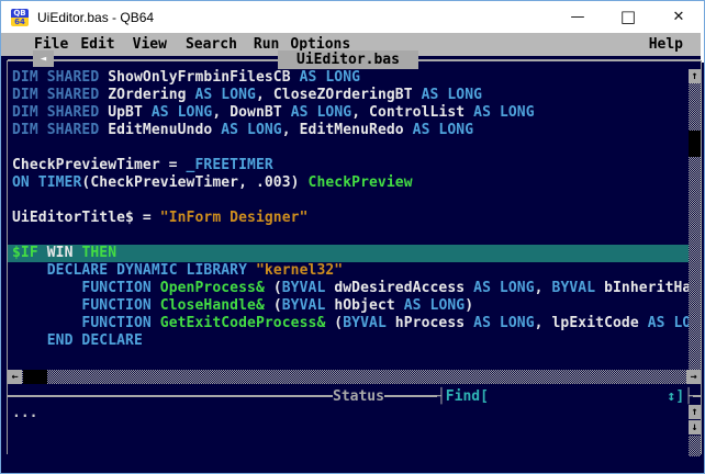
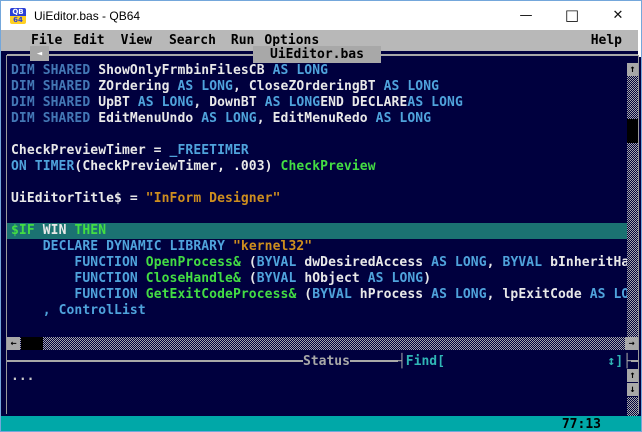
  QB
  64
  UiEditor.bas - QB64
  —
  □
  ✕
  File
  Edit
  View
  Search
  Run
  Options
  Help
  ◄
  UiEditor.bas
  DIM SHARED ShowOnlyFrmbinFilesCB AS LONG
  DIM SHARED ZOrdering AS LONG, CloseZOrderingBT AS LONG
- DIM SHARED UpBT AS LONG, DownBT AS LONG, ControlList AS LONG
+ DIM SHARED UpBT AS LONG, DownBT AS LONGEND DECLAREAS LONG
  DIM SHARED EditMenuUndo AS LONG, EditMenuRedo AS LONG
  CheckPreviewTimer = _FREETIMER
  ON TIMER(CheckPreviewTimer, .003) CheckPreview
  UiEditorTitle$ = "InForm Designer"
  $IF WIN THEN
  DECLARE DYNAMIC LIBRARY "kernel32"
  FUNCTION OpenProcess& (BYVAL dwDesiredAccess AS LONG, BYVAL bInheritHa
  FUNCTION CloseHandle& (BYVAL hObject AS LONG)
  FUNCTION GetExitCodeProcess& (BYVAL hProcess AS LONG, lpExitCode AS LO
- END DECLARE
+ , ControlList
  ↑
  ←
  →
  Status
  ┤
  Find[
  ↕]
  ├
  ...
  ↑
  ↓
+ 77:13
